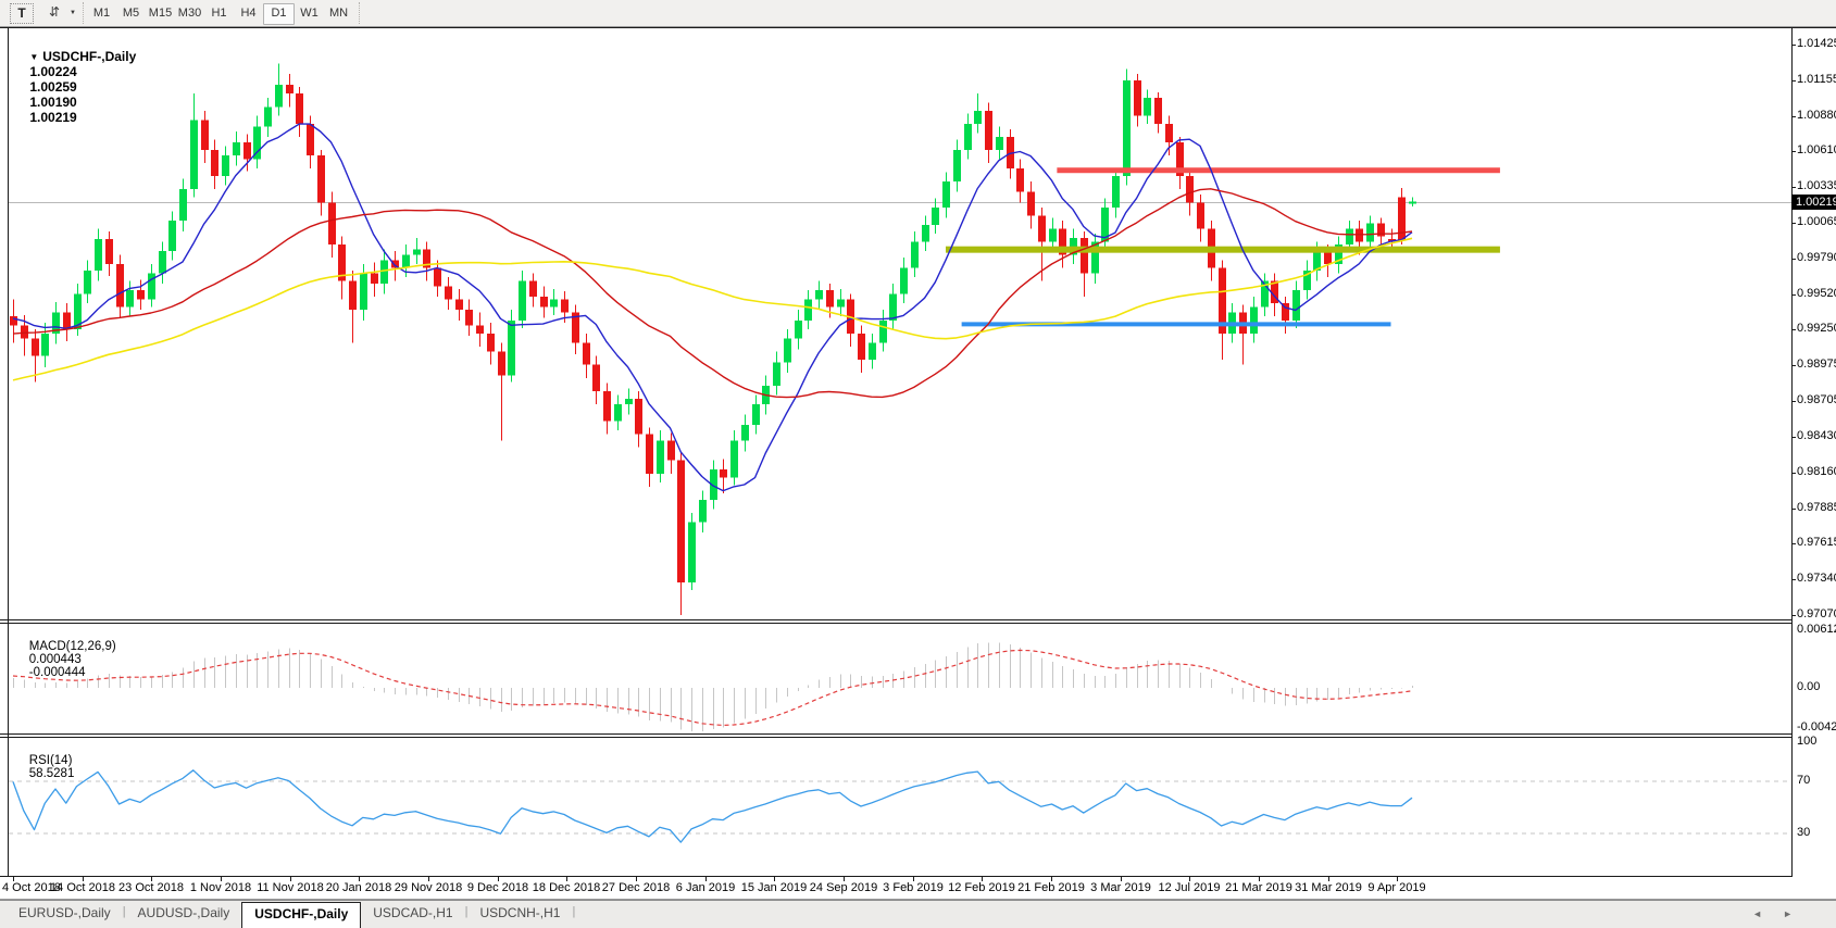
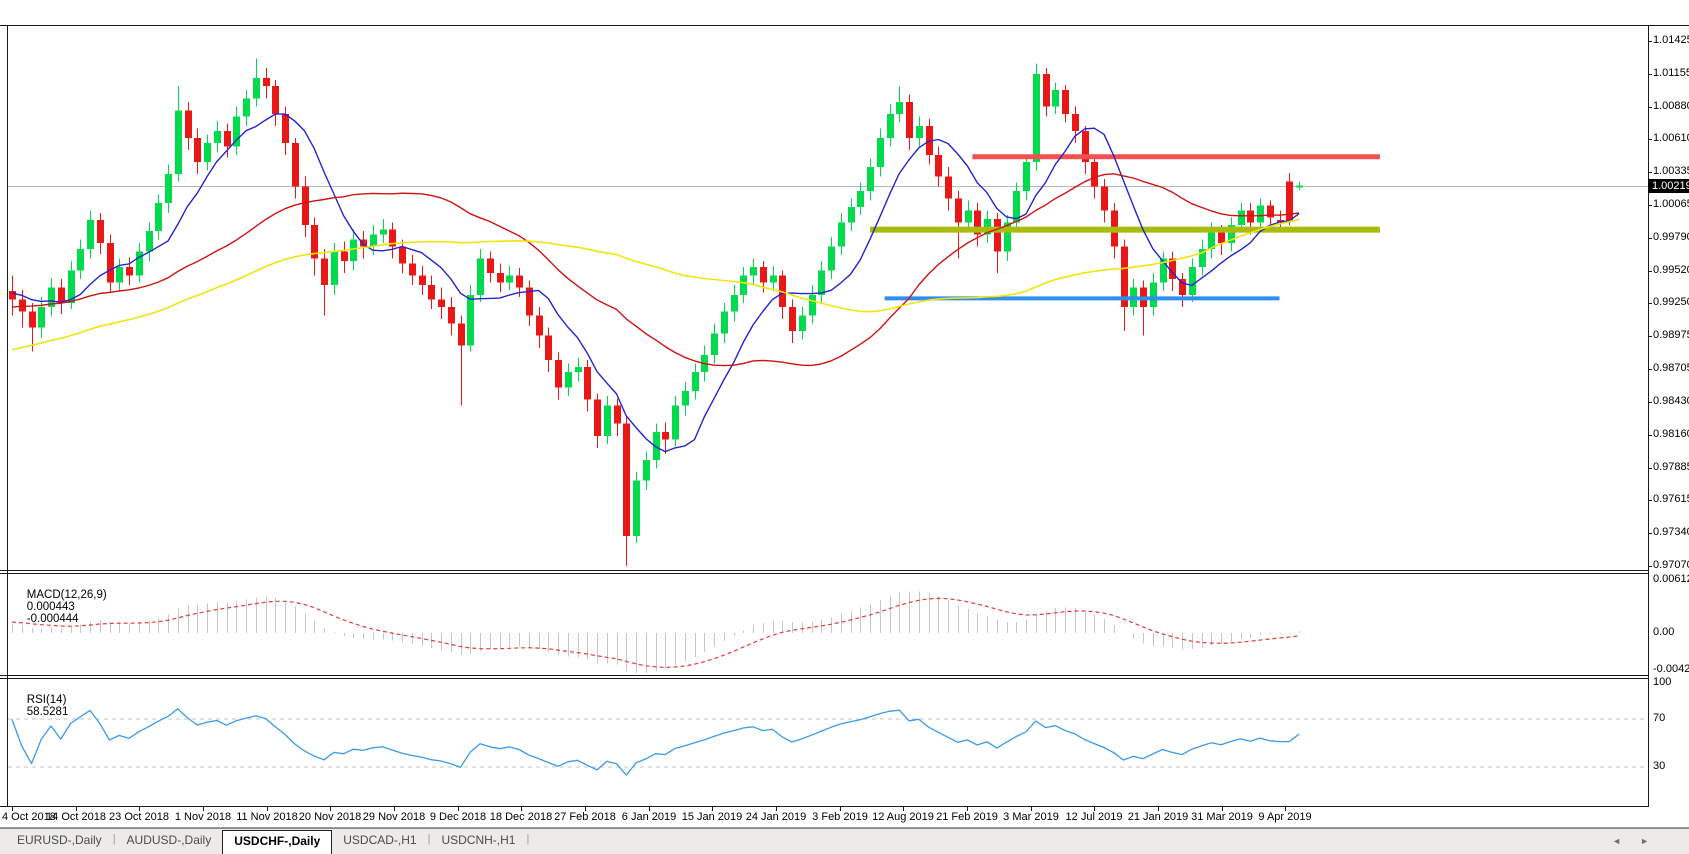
- T
- ⇵
- M1
- M5
- M15
- M30
- H1
- H4
- D1
- W1
- MN
- ▼ USDCHF-,Daily 1.00224 1.00259 1.00190 1.00219
  MACD(12,26,9) 0.000443 -0.000444
  RSI(14) 58.5281
  1.0142
  1.0115
  1.0088
  1.0061
  1.0033
  1.0006
  0.9979
  0.9952
  0.9925
  0.9897
  0.9870
  0.9843
  0.9816
  0.9788
  0.9761
  0.9734
  0.9707
  0.0061
  0.00
  -0.0042
  100
  70
  30
  1.0021
  4 Oct 2018
  14 Oct 2018
  23 Oct 2018
  1 Nov 2018
  11 Nov 2018
- 20 Jan 2018
+ 20 Nov 2018
  29 Nov 2018
  9 Dec 2018
  18 Dec 2018
- 27 Dec 2018
+ 27 Feb 2018
  6 Jan 2019
  15 Jan 2019
- 24 Sep 2019
+ 24 Jan 2019
  3 Feb 2019
- 12 Feb 2019
+ 12 Aug 2019
  21 Feb 2019
  3 Mar 2019
  12 Jul 2019
- 21 Mar 2019
+ 21 Jan 2019
  31 Mar 2019
  9 Apr 2019
  EURUSD-,Daily
  |
  AUDUSD-,Daily
  USDCHF-,Daily
  USDCAD-,H1
  |
  USDCNH-,H1
  |
  ◄
  ►
